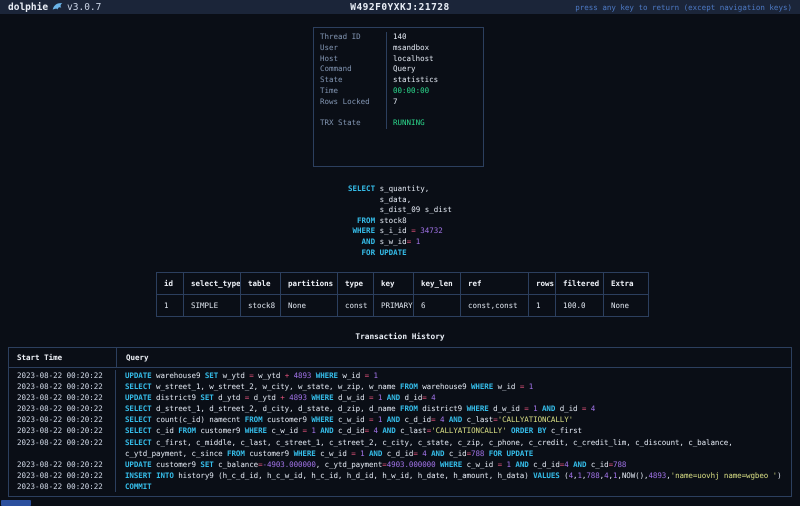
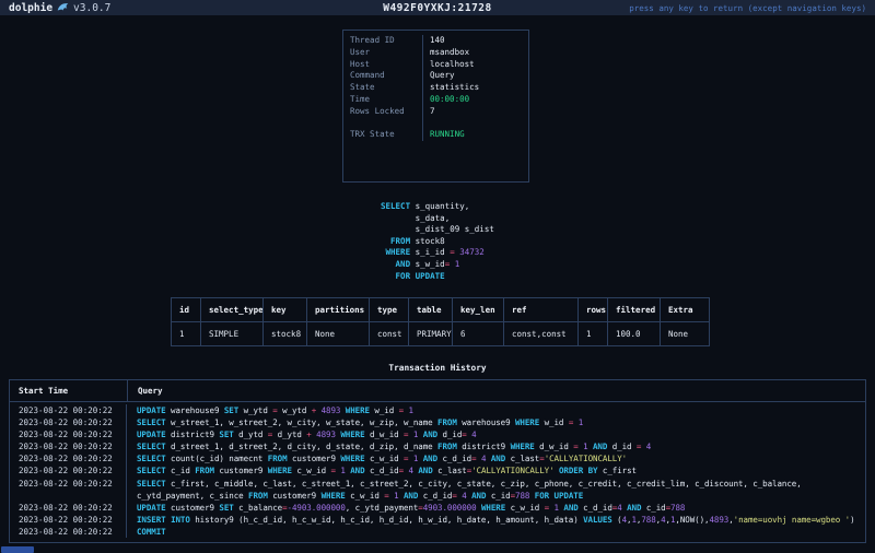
  dolphie
  v3.0.7
  W492F0YXKJ:21728
  press any key to return (except navigation keys)
  Thread ID
  140
  User
  msandbox
  Host
  localhost
  Command
  Query
  State
  statistics
  Time
  00:00:00
  Rows Locked
  7
  TRX State
  RUNNING
  SELECT s_quantity,
  s_data,
  s_dist_09 s_dist
  FROM stock8
  WHERE s_i_id = 34732
  AND s_w_id= 1
  FOR UPDATE
  id
  select_type
- table
+ key
  partitions
  type
- key
+ table
  key_len
  ref
  rows
  filtered
  Extra
  1
  SIMPLE
  stock8
  None
  const
  PRIMARY
  6
  const,const
  1
  100.0
  None
  Transaction History
  Start Time
  Query
  2023-08-22 00:20:22
  UPDATE warehouse9 SET w_ytd = w_ytd + 4893 WHERE w_id = 1
  2023-08-22 00:20:22
  SELECT w_street_1, w_street_2, w_city, w_state, w_zip, w_name FROM warehouse9 WHERE w_id = 1
  2023-08-22 00:20:22
  UPDATE district9 SET d_ytd = d_ytd + 4893 WHERE d_w_id = 1 AND d_id= 4
  2023-08-22 00:20:22
  SELECT d_street_1, d_street_2, d_city, d_state, d_zip, d_name FROM district9 WHERE d_w_id = 1 AND d_id = 4
  2023-08-22 00:20:22
  SELECT count(c_id) namecnt FROM customer9 WHERE c_w_id = 1 AND c_d_id= 4 AND c_last='CALLYATIONCALLY'
  2023-08-22 00:20:22
  SELECT c_id FROM customer9 WHERE c_w_id = 1 AND c_d_id= 4 AND c_last='CALLYATIONCALLY' ORDER BY c_first
  2023-08-22 00:20:22
  SELECT c_first, c_middle, c_last, c_street_1, c_street_2, c_city, c_state, c_zip, c_phone, c_credit, c_credit_lim, c_discount, c_balance,
  c_ytd_payment, c_since FROM customer9 WHERE c_w_id = 1 AND c_d_id= 4 AND c_id=788 FOR UPDATE
  2023-08-22 00:20:22
  UPDATE customer9 SET c_balance=-4903.000000, c_ytd_payment=4903.000000 WHERE c_w_id = 1 AND c_d_id=4 AND c_id=788
  2023-08-22 00:20:22
  INSERT INTO history9 (h_c_d_id, h_c_w_id, h_c_id, h_d_id, h_w_id, h_date, h_amount, h_data) VALUES (4,1,788,4,1,NOW(),4893,'name=uovhj name=wgbeo ')
  2023-08-22 00:20:22
  COMMIT
